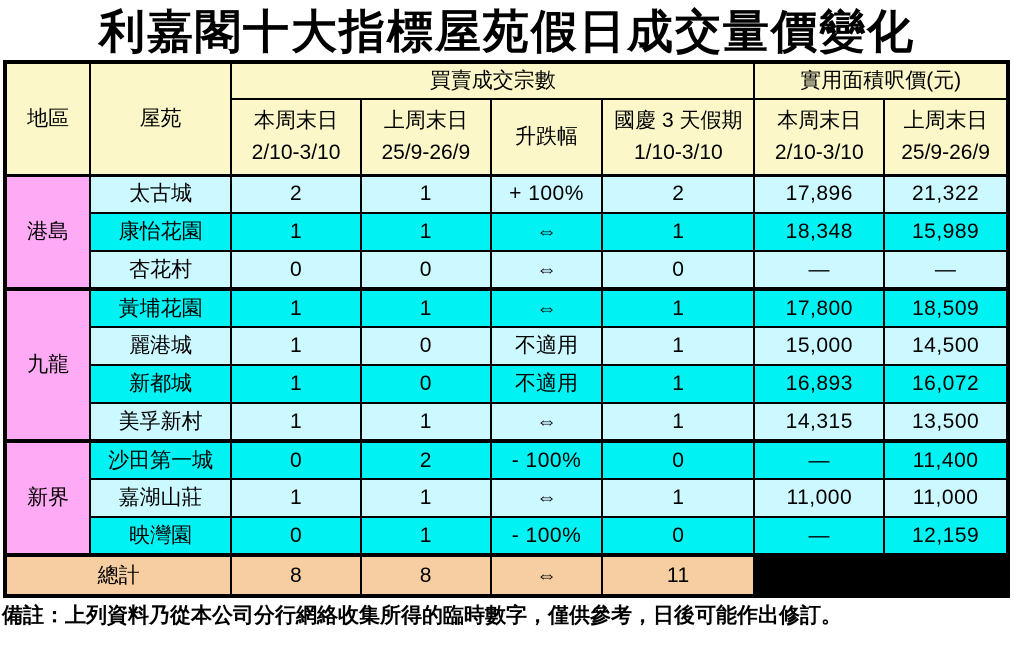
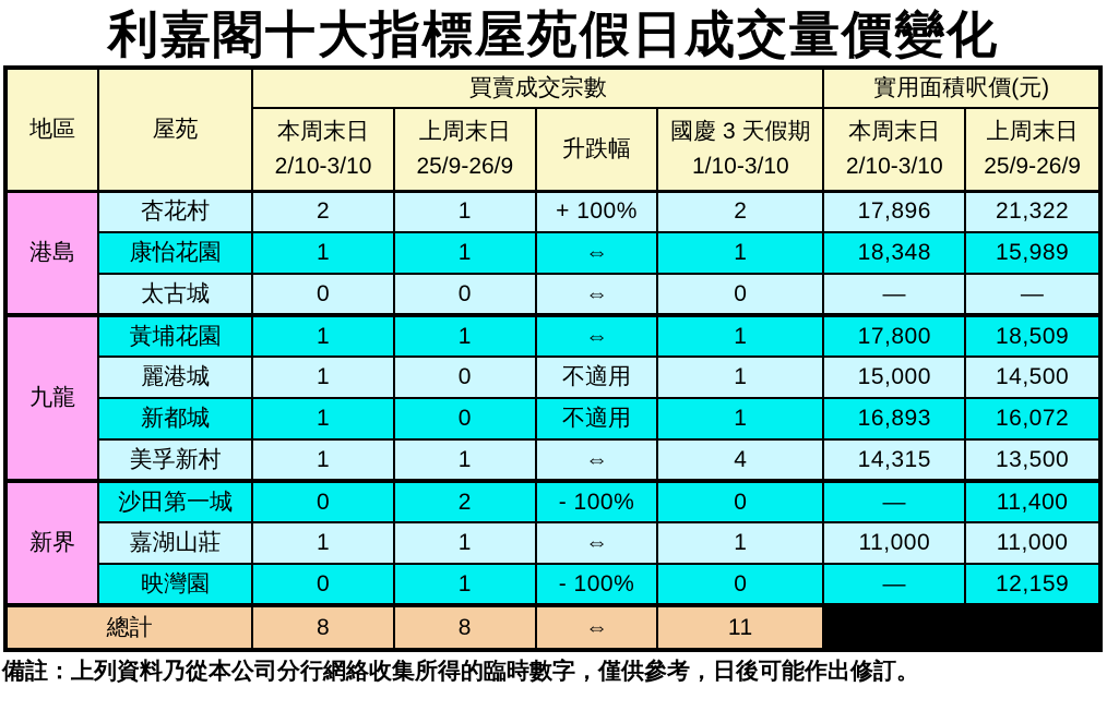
  利嘉閣十大指標屋苑假日成交量價變化
  地區	屋苑	買賣成交宗數	實用面積呎價(元)
  本周末日 2/10-3/10	上周末日 25/9-26/9	升跌幅	國慶 3 天假期 1/10-3/10	本周末日 2/10-3/10	上周末日 25/9-26/9
- 港島	太古城	2	1	+ 100%	2	17,896	21,322
+ 港島	杏花村	2	1	+ 100%	2	17,896	21,322
  康怡花園	1	1	⇔	1	18,348	15,989
- 杏花村	0	0	⇔	0	—	—
+ 太古城	0	0	⇔	0	—	—
  九龍	黃埔花園	1	1	⇔	1	17,800	18,509
  麗港城	1	0	不適用	1	15,000	14,500
  新都城	1	0	不適用	1	16,893	16,072
- 美孚新村	1	1	⇔	1	14,315	13,500
+ 美孚新村	1	1	⇔	4	14,315	13,500
  新界	沙田第一城	0	2	- 100%	0	—	11,400
  嘉湖山莊	1	1	⇔	1	11,000	11,000
  映灣園	0	1	- 100%	0	—	12,159
  總計	8	8	⇔	11
  備註：上列資料乃從本公司分行網絡收集所得的臨時數字，僅供參考，日後可能作出修訂。
